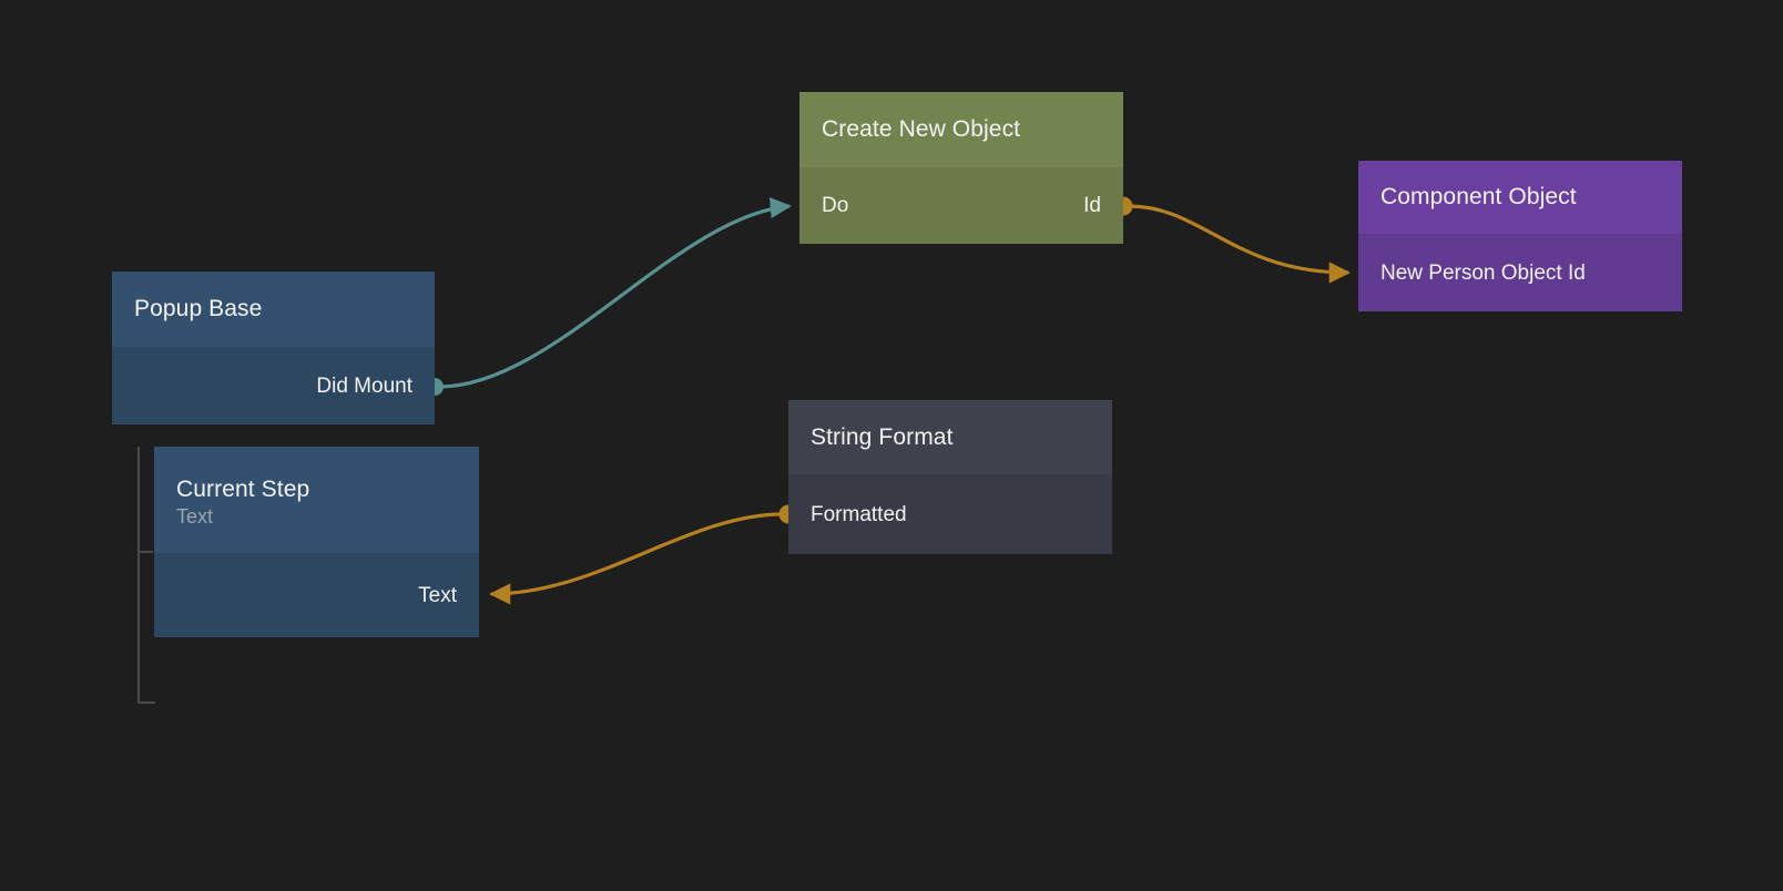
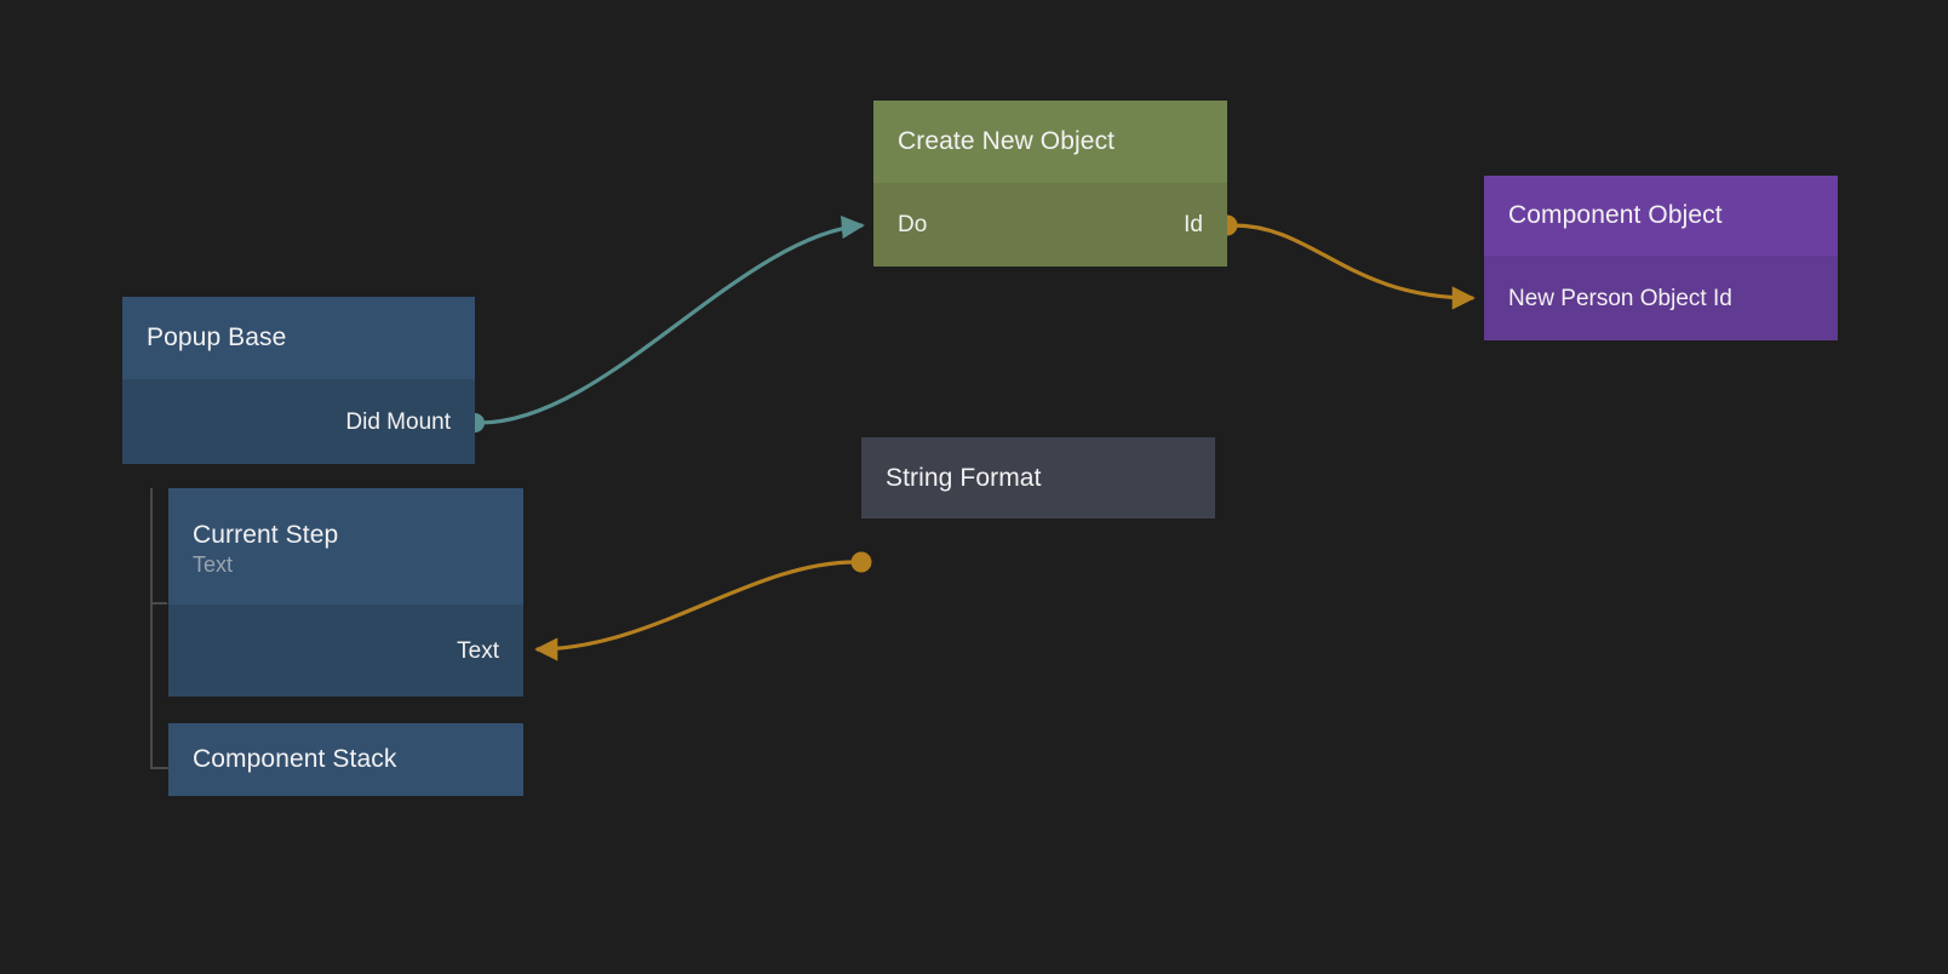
  Popup Base
  Did Mount
  Current Step
  Text
  Text
+ Component Stack
  Create New Object
  Do
  Id
  String Format
- Formatted
  Component Object
  New Person Object Id
